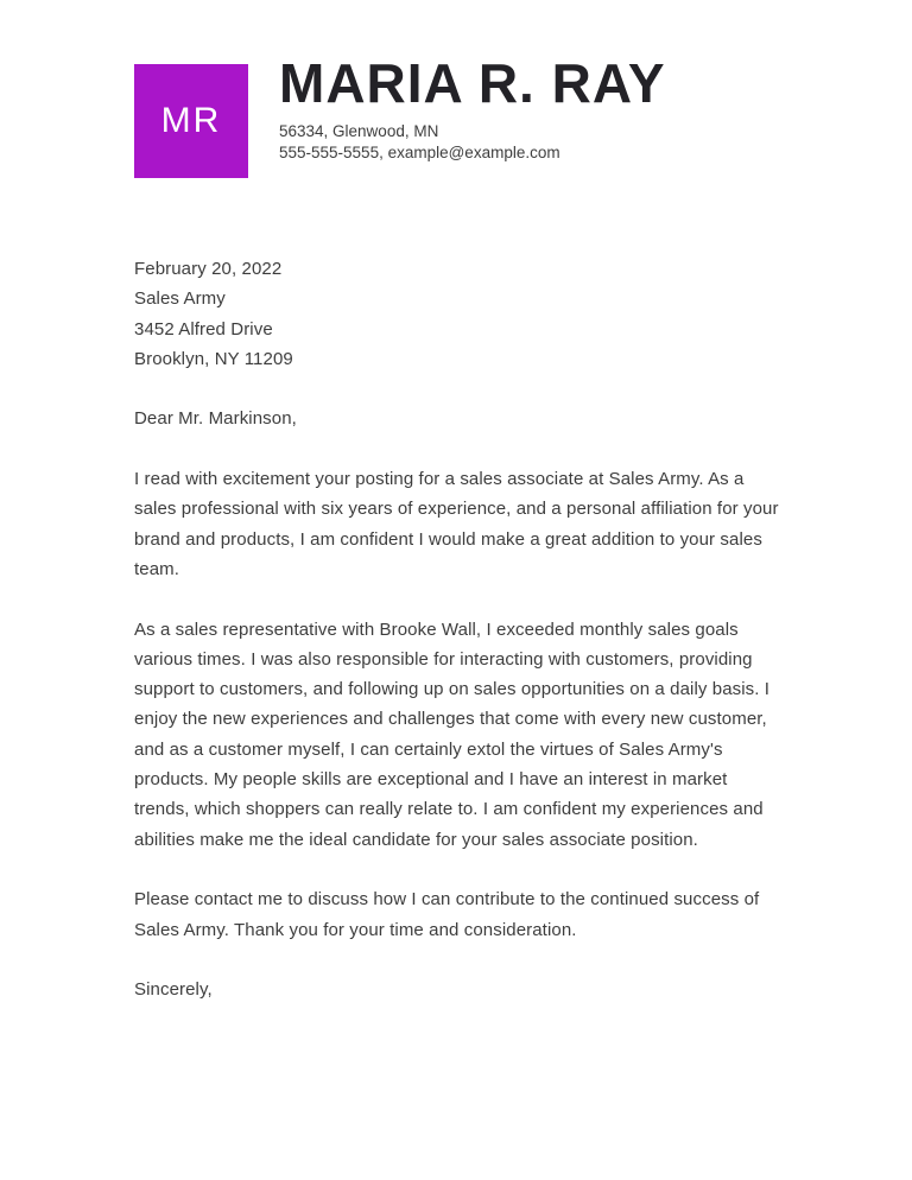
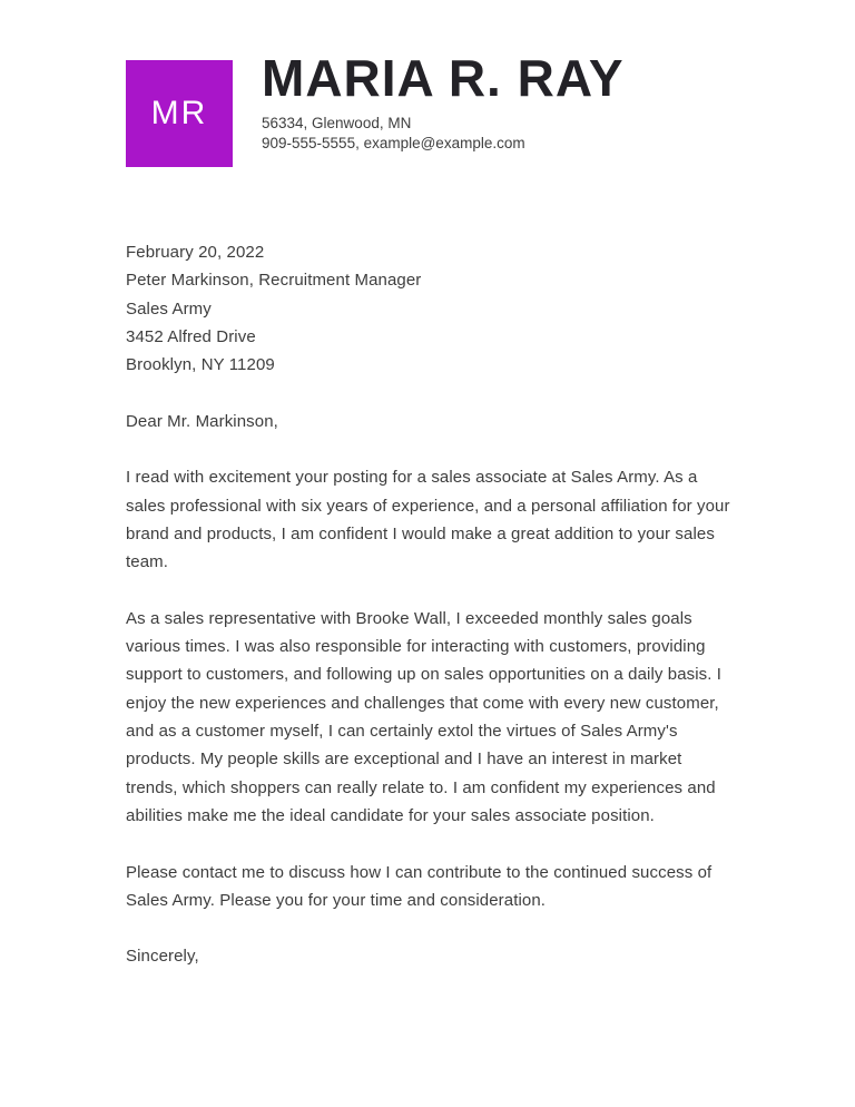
  MR
  MARIA R. RAY
  56334, Glenwood, MN
- 555-555-5555, example@example.com
+ 909-555-5555, example@example.com
  February 20, 2022
+ Peter Markinson, Recruitment Manager
  Sales Army
  3452 Alfred Drive
  Brooklyn, NY 11209
  Dear Mr. Markinson,
  I read with excitement your posting for a sales associate at Sales Army. As a sales professional with six years of experience, and a personal affiliation for your brand and products, I am confident I would make a great addition to your sales team.
  As a sales representative with Brooke Wall, I exceeded monthly sales goals various times. I was also responsible for interacting with customers, providing support to customers, and following up on sales opportunities on a daily basis. I enjoy the new experiences and challenges that come with every new customer, and as a customer myself, I can certainly extol the virtues of Sales Army's products. My people skills are exceptional and I have an interest in market trends, which shoppers can really relate to. I am confident my experiences and abilities make me the ideal candidate for your sales associate position.
- Please contact me to discuss how I can contribute to the continued success of Sales Army. Thank you for your time and consideration.
+ Please contact me to discuss how I can contribute to the continued success of Sales Army. Please you for your time and consideration.
  Sincerely,
